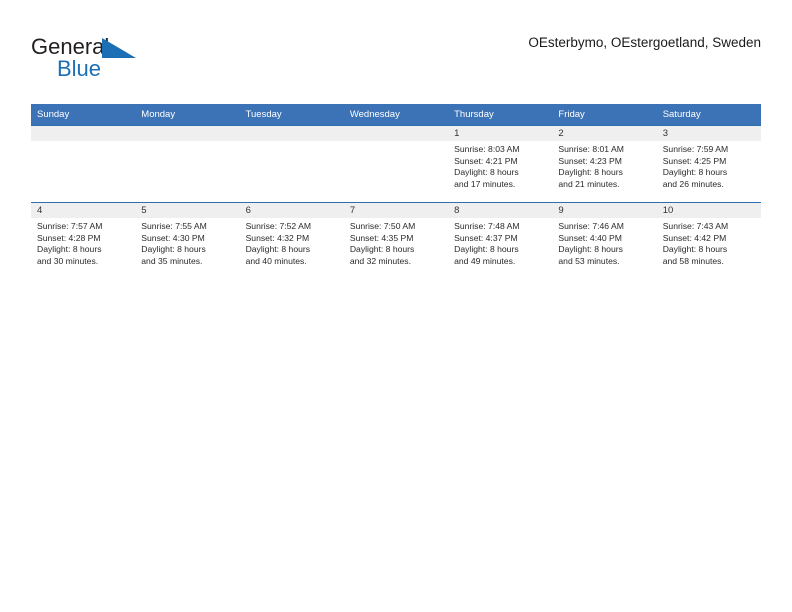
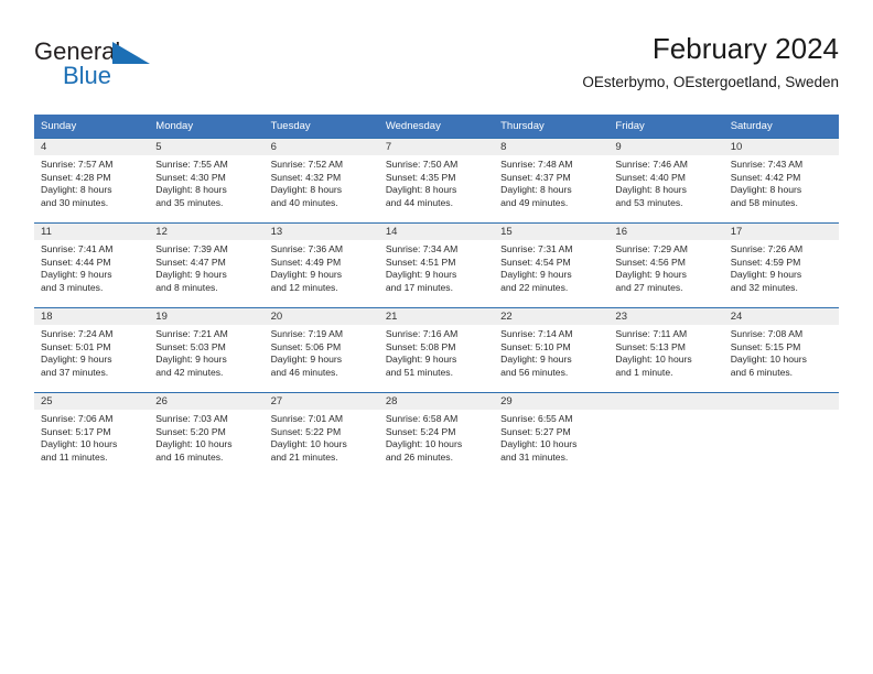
  Genera
  Blue
+ February 2024
  OEsterbymo, OEstergoetland, Sweden
  Sunday	Monday	Tuesday	Wednesday	Thursday	Friday	Saturday
- 				1Sunrise: 8:03 AMSunset: 4:21 PMDaylight: 8 hoursand 17 minutes.	2Sunrise: 8:01 AMSunset: 4:23 PMDaylight: 8 hoursand 21 minutes.	3Sunrise: 7:59 AMSunset: 4:25 PMDaylight: 8 hoursand 26 minutes.
- 4Sunrise: 7:57 AMSunset: 4:28 PMDaylight: 8 hoursand 30 minutes.	5Sunrise: 7:55 AMSunset: 4:30 PMDaylight: 8 hoursand 35 minutes.	6Sunrise: 7:52 AMSunset: 4:32 PMDaylight: 8 hoursand 40 minutes.	7Sunrise: 7:50 AMSunset: 4:35 PMDaylight: 8 hoursand 32 minutes.	8Sunrise: 7:48 AMSunset: 4:37 PMDaylight: 8 hoursand 49 minutes.	9Sunrise: 7:46 AMSunset: 4:40 PMDaylight: 8 hoursand 53 minutes.	10Sunrise: 7:43 AMSunset: 4:42 PMDaylight: 8 hoursand 58 minutes.
+ 4Sunrise: 7:57 AMSunset: 4:28 PMDaylight: 8 hoursand 30 minutes.	5Sunrise: 7:55 AMSunset: 4:30 PMDaylight: 8 hoursand 35 minutes.	6Sunrise: 7:52 AMSunset: 4:32 PMDaylight: 8 hoursand 40 minutes.	7Sunrise: 7:50 AMSunset: 4:35 PMDaylight: 8 hoursand 44 minutes.	8Sunrise: 7:48 AMSunset: 4:37 PMDaylight: 8 hoursand 49 minutes.	9Sunrise: 7:46 AMSunset: 4:40 PMDaylight: 8 hoursand 53 minutes.	10Sunrise: 7:43 AMSunset: 4:42 PMDaylight: 8 hoursand 58 minutes.
+ 11Sunrise: 7:41 AMSunset: 4:44 PMDaylight: 9 hoursand 3 minutes.	12Sunrise: 7:39 AMSunset: 4:47 PMDaylight: 9 hoursand 8 minutes.	13Sunrise: 7:36 AMSunset: 4:49 PMDaylight: 9 hoursand 12 minutes.	14Sunrise: 7:34 AMSunset: 4:51 PMDaylight: 9 hoursand 17 minutes.	15Sunrise: 7:31 AMSunset: 4:54 PMDaylight: 9 hoursand 22 minutes.	16Sunrise: 7:29 AMSunset: 4:56 PMDaylight: 9 hoursand 27 minutes.	17Sunrise: 7:26 AMSunset: 4:59 PMDaylight: 9 hoursand 32 minutes.
+ 18Sunrise: 7:24 AMSunset: 5:01 PMDaylight: 9 hoursand 37 minutes.	19Sunrise: 7:21 AMSunset: 5:03 PMDaylight: 9 hoursand 42 minutes.	20Sunrise: 7:19 AMSunset: 5:06 PMDaylight: 9 hoursand 46 minutes.	21Sunrise: 7:16 AMSunset: 5:08 PMDaylight: 9 hoursand 51 minutes.	22Sunrise: 7:14 AMSunset: 5:10 PMDaylight: 9 hoursand 56 minutes.	23Sunrise: 7:11 AMSunset: 5:13 PMDaylight: 10 hoursand 1 minute.	24Sunrise: 7:08 AMSunset: 5:15 PMDaylight: 10 hoursand 6 minutes.
+ 25Sunrise: 7:06 AMSunset: 5:17 PMDaylight: 10 hoursand 11 minutes.	26Sunrise: 7:03 AMSunset: 5:20 PMDaylight: 10 hoursand 16 minutes.	27Sunrise: 7:01 AMSunset: 5:22 PMDaylight: 10 hoursand 21 minutes.	28Sunrise: 6:58 AMSunset: 5:24 PMDaylight: 10 hoursand 26 minutes.	29Sunrise: 6:55 AMSunset: 5:27 PMDaylight: 10 hoursand 31 minutes.
